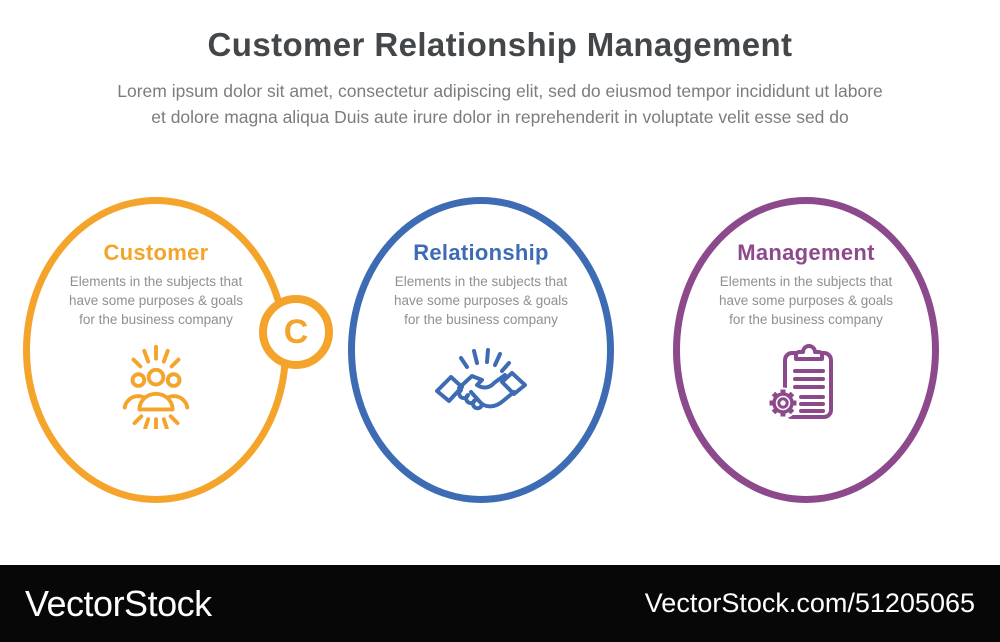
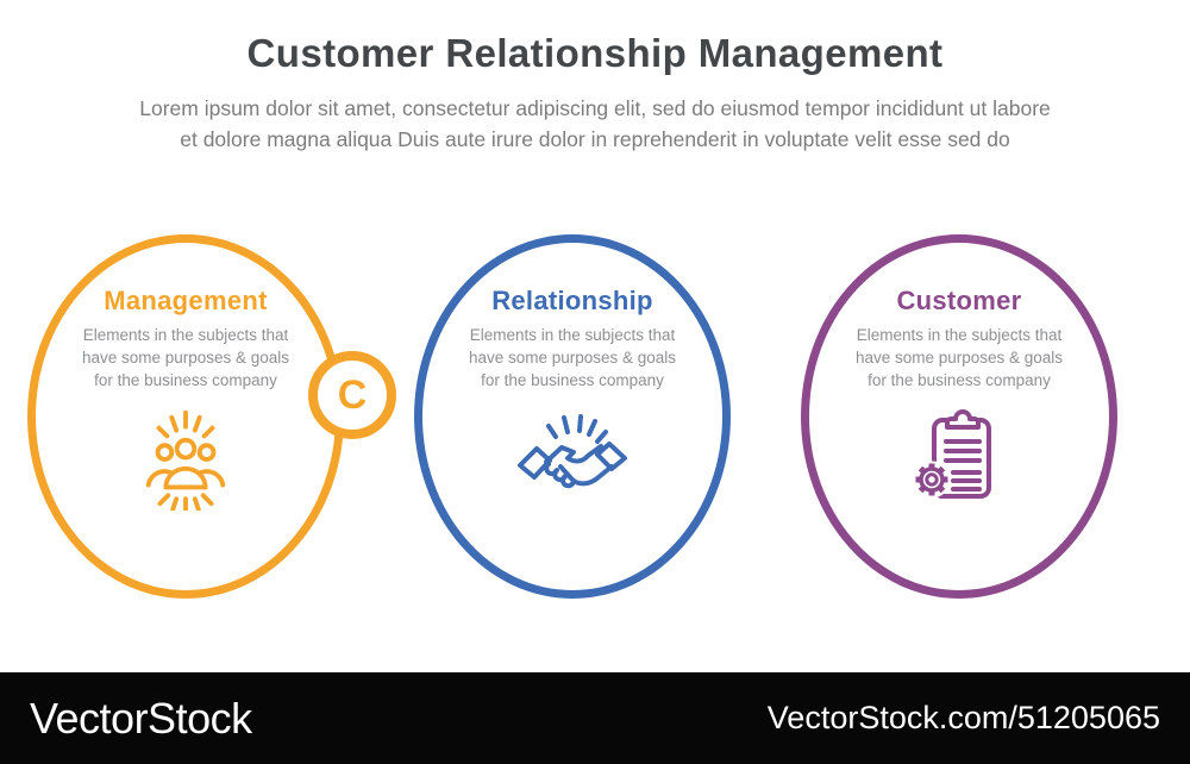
  Customer Relationship Management
  Lorem ipsum dolor sit amet, consectetur adipiscing elit, sed do eiusmod tempor incididunt ut labore
  et dolore magna aliqua Duis aute irure dolor in reprehenderit in voluptate velit esse sed do
- Customer
+ Management
  Elements in the subjects that
  have some purposes & goals
  for the business company
  C
  Relationship
  Elements in the subjects that
  have some purposes & goals
  for the business company
- Management
+ Customer
  Elements in the subjects that
  have some purposes & goals
  for the business company
  VectorStock
  VectorStock.com/51205065
